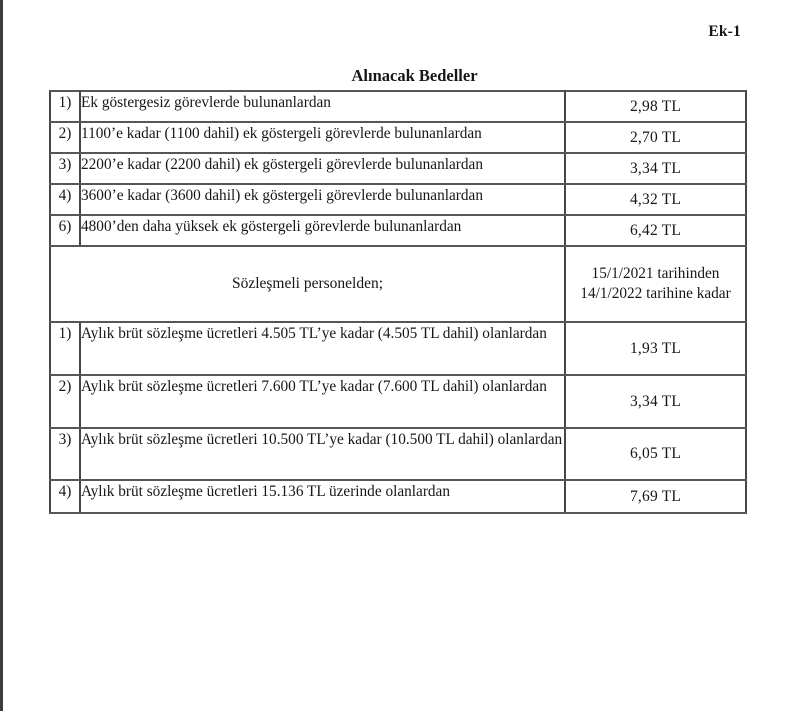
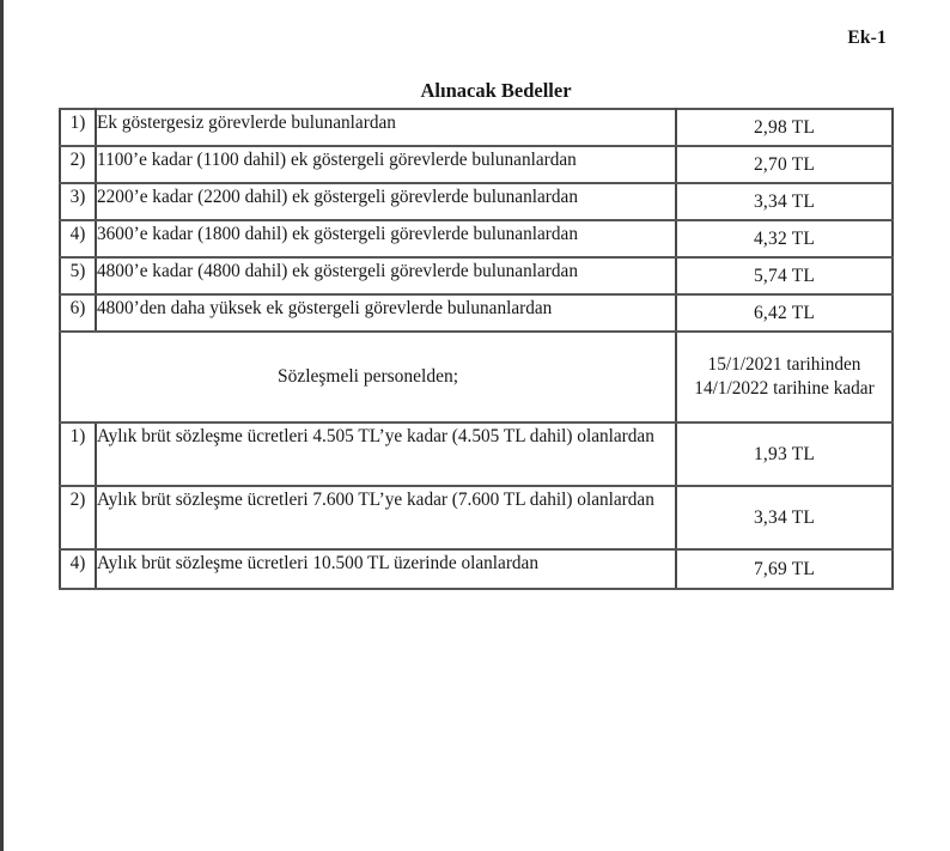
  Ek-1
  Alınacak Bedeller
  1)	Ek göstergesiz görevlerde bulunanlardan	2,98 TL
  2)	1100’e kadar (1100 dahil) ek göstergeli görevlerde bulunanlardan	2,70 TL
  3)	2200’e kadar (2200 dahil) ek göstergeli görevlerde bulunanlardan	3,34 TL
- 4)	3600’e kadar (3600 dahil) ek göstergeli görevlerde bulunanlardan	4,32 TL
+ 4)	3600’e kadar (1800 dahil) ek göstergeli görevlerde bulunanlardan	4,32 TL
+ 5)	4800’e kadar (4800 dahil) ek göstergeli görevlerde bulunanlardan	5,74 TL
  6)	4800’den daha yüksek ek göstergeli görevlerde bulunanlardan	6,42 TL
  Sözleşmeli personelden;	15/1/2021 tarihinden 14/1/2022 tarihine kadar
  1)	Aylık brüt sözleşme ücretleri 4.505 TL’ye kadar (4.505 TL dahil) olanlardan	1,93 TL
  2)	Aylık brüt sözleşme ücretleri 7.600 TL’ye kadar (7.600 TL dahil) olanlardan	3,34 TL
- 3)	Aylık brüt sözleşme ücretleri 10.500 TL’ye kadar (10.500 TL dahil) olanlardan	6,05 TL
- 4)	Aylık brüt sözleşme ücretleri 15.136 TL üzerinde olanlardan	7,69 TL
+ 4)	Aylık brüt sözleşme ücretleri 10.500 TL üzerinde olanlardan	7,69 TL
